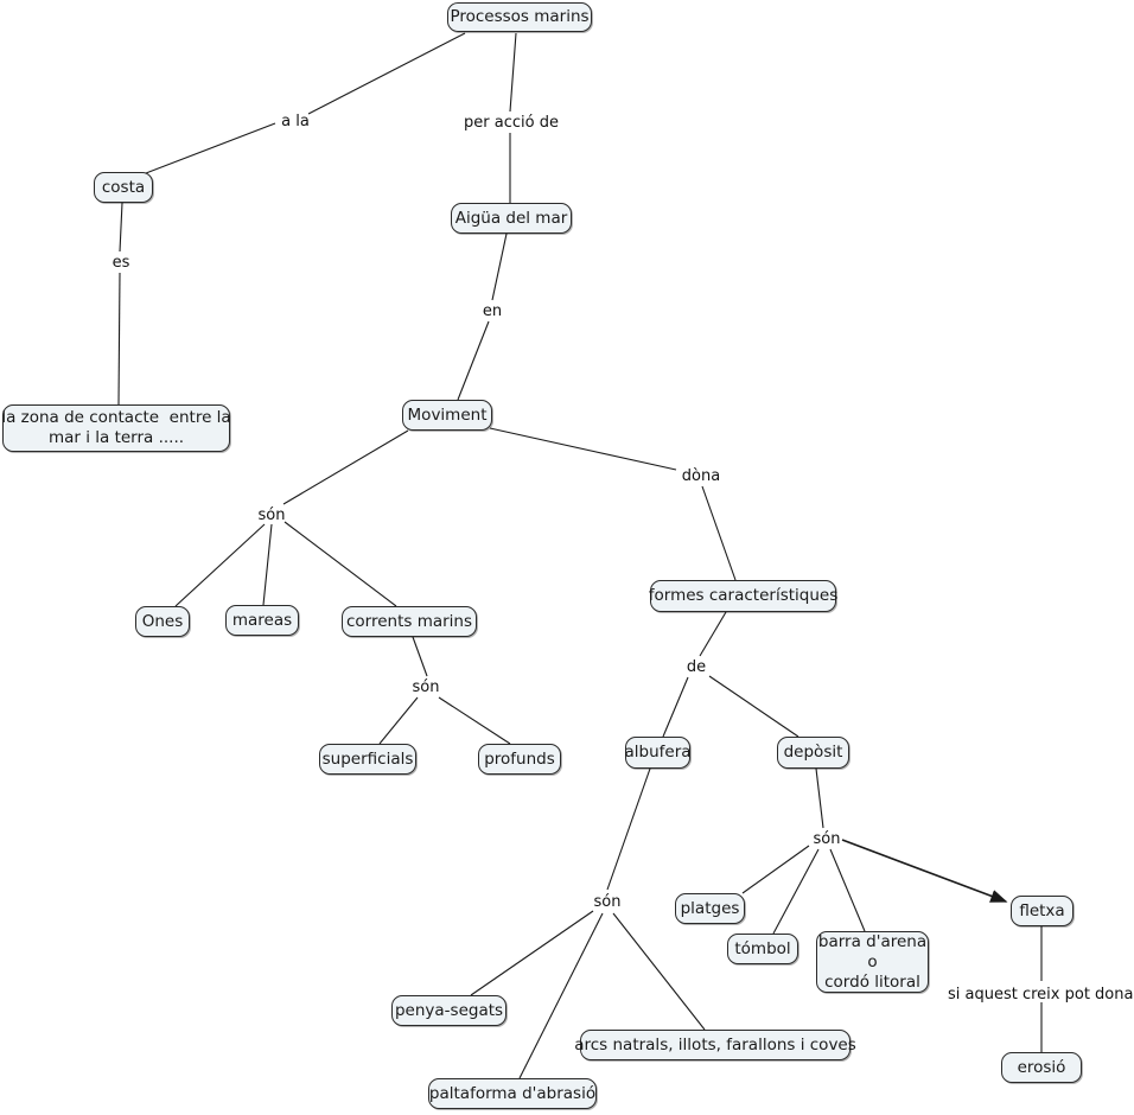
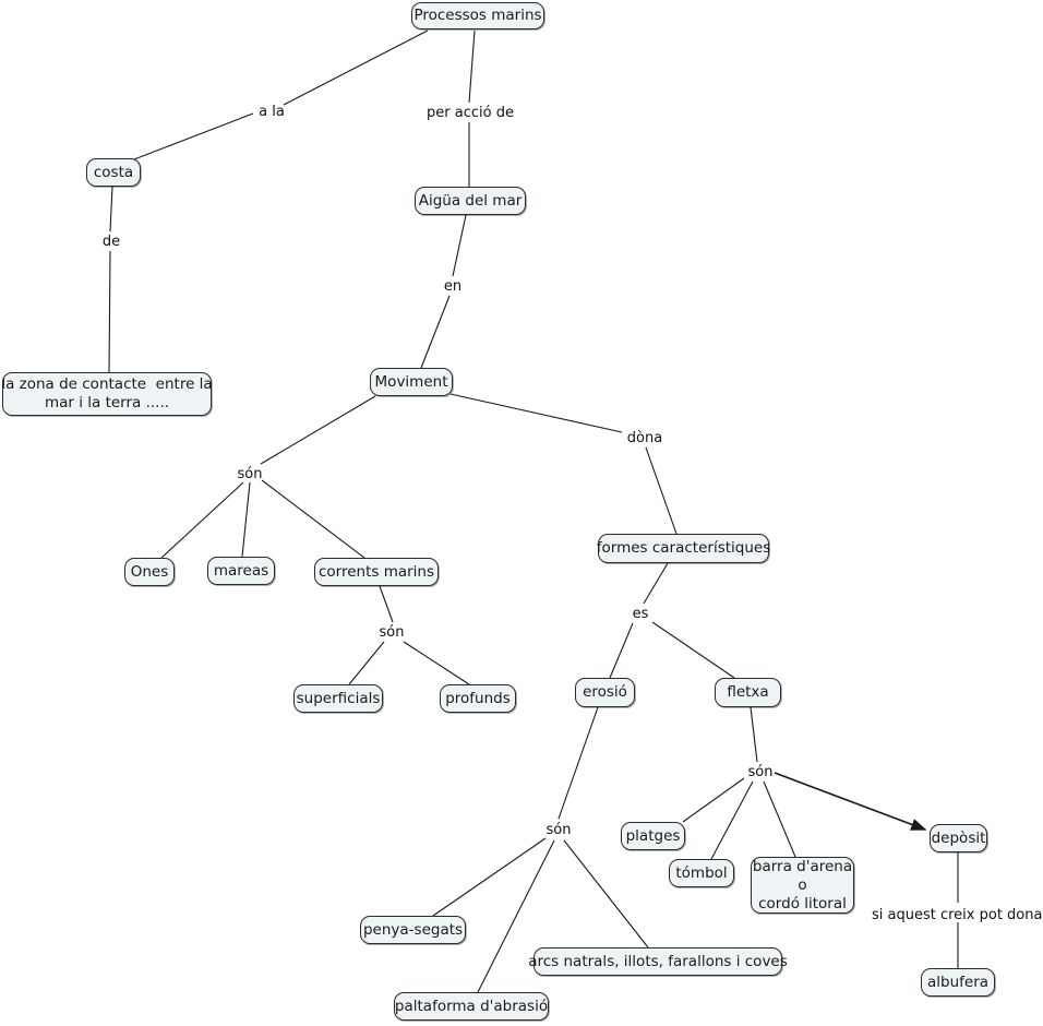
  Processos marins
  costa
  la zona de contacte entre la
  mar i la terra .....
  Aigüa del mar
  Moviment
  Ones
  mareas
  corrents marins
  superficials
  profunds
  formes característiques
- albufera
+ erosió
- depòsit
+ fletxa
  platges
  tómbol
  barra d'arena
  o
  cordó litoral
- fletxa
+ depòsit
- erosió
+ albufera
  penya-segats
  arcs natrals, illots, farallons i coves
  paltaforma d'abrasió
  a la
  per acció de
- es
+ de
  en
  són
  dòna
  són
- de
+ es
  són
  són
  si aquest creix pot dona
